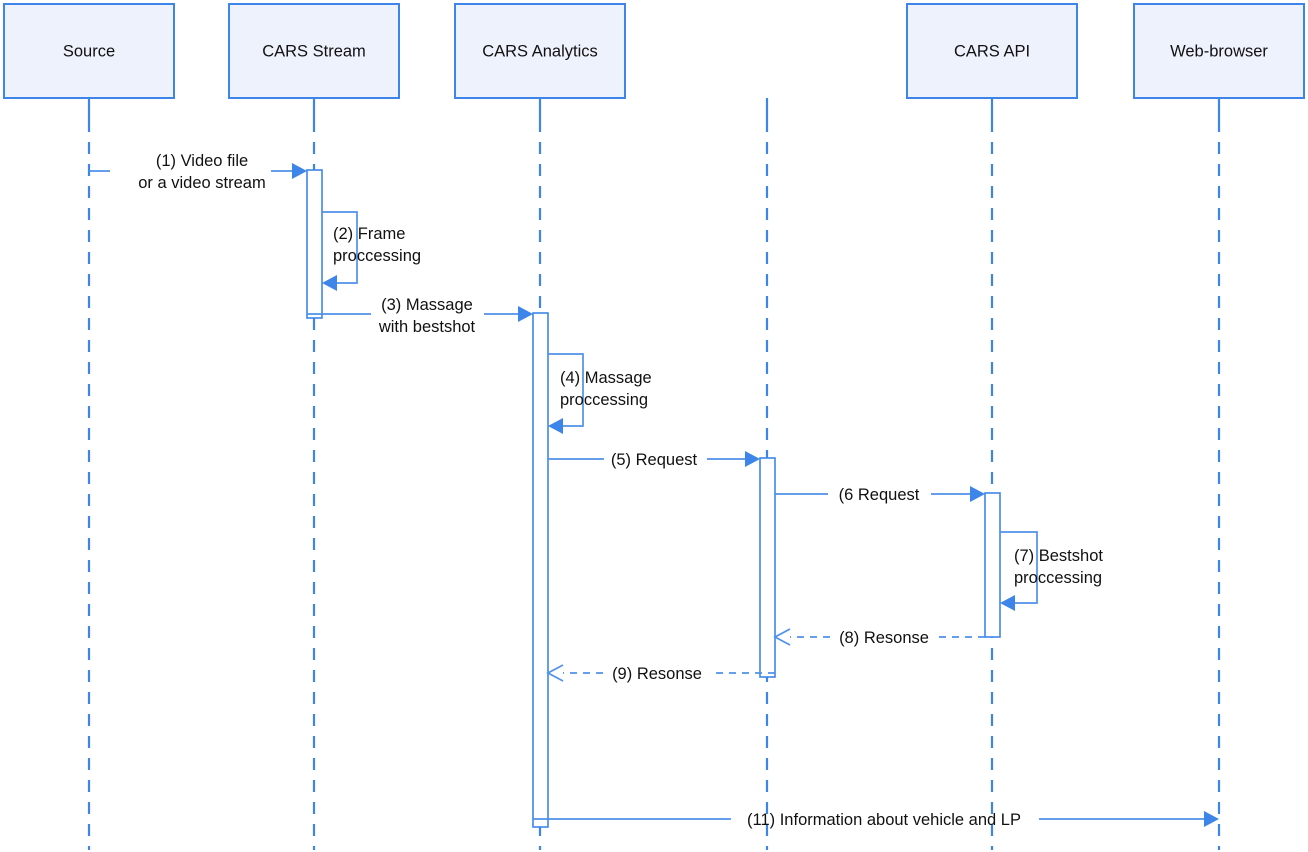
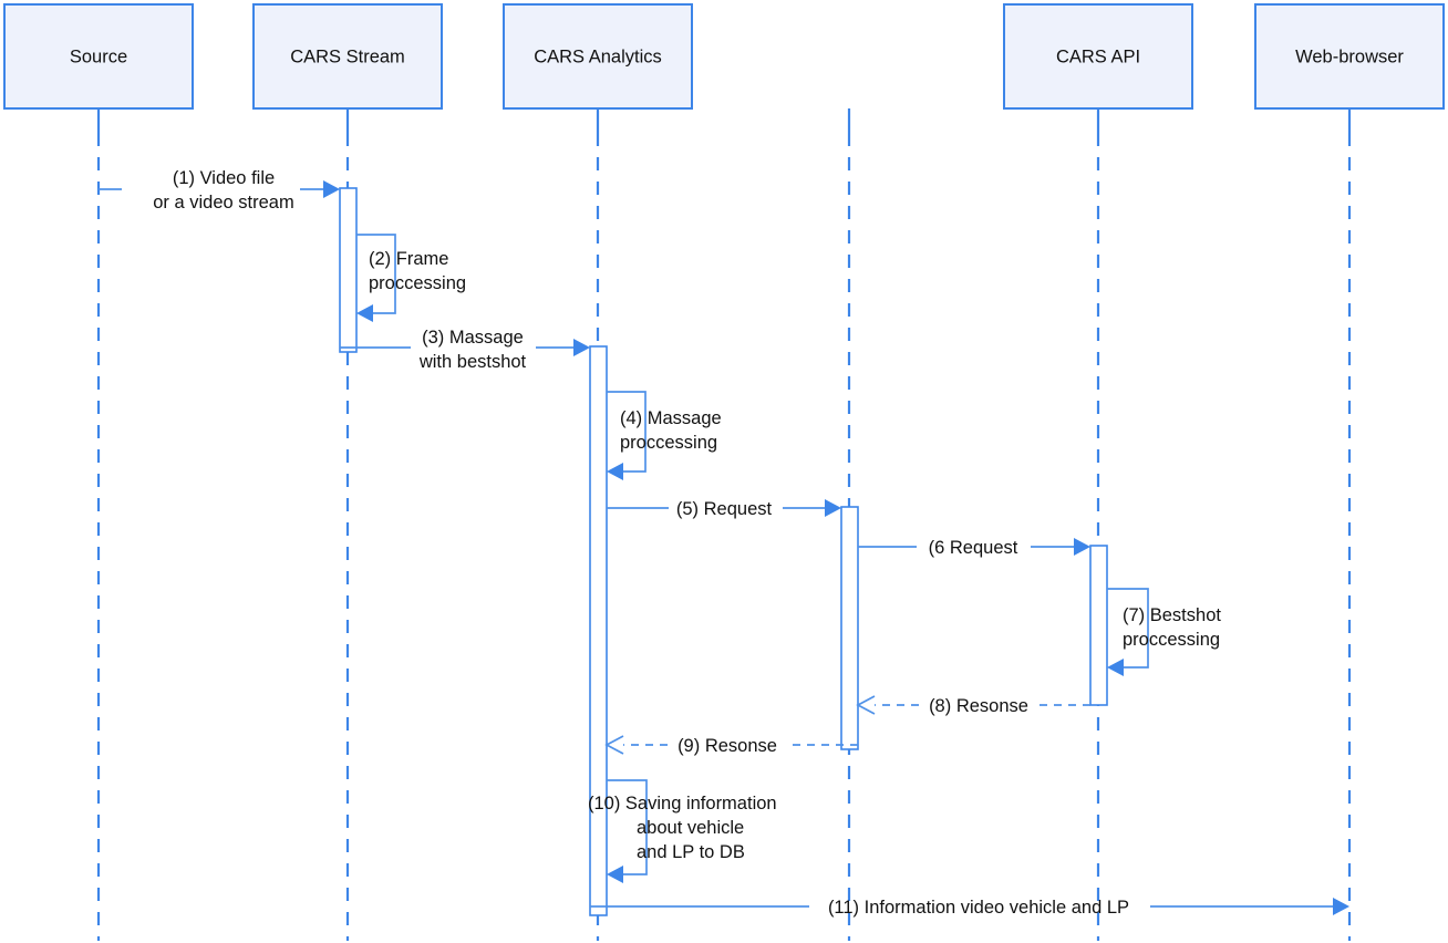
  Source
  CARS Stream
  CARS Analytics
  CARS API
  Web-browser
  (1) Video file
  or a video stream
  (2) Frame
  proccessing
  (3) Massage
  with bestshot
  (4) Massage
  proccessing
  (5) Request
  (6 Request
  (7) Bestshot
  proccessing
  (8) Resonse
  (9) Resonse
+ (10) Saving information
+ about vehicle
+ and LP to DB
- (11) Information about vehicle and LP
+ (11) Information video vehicle and LP
